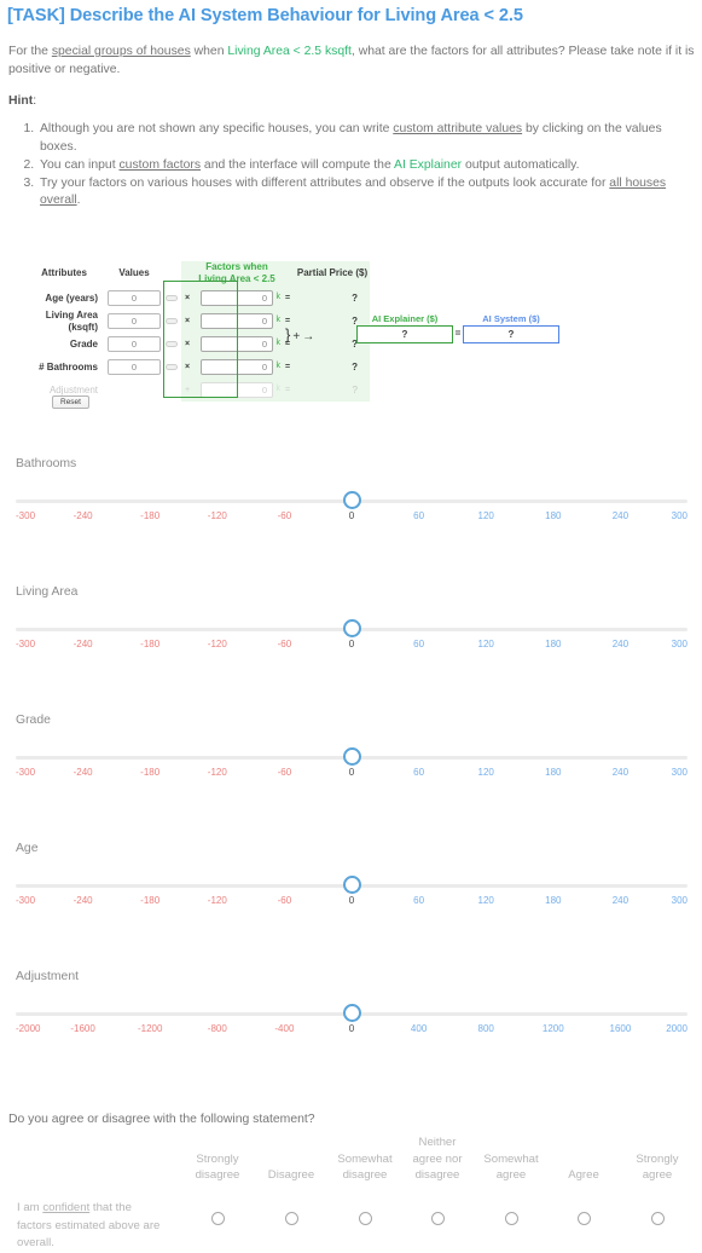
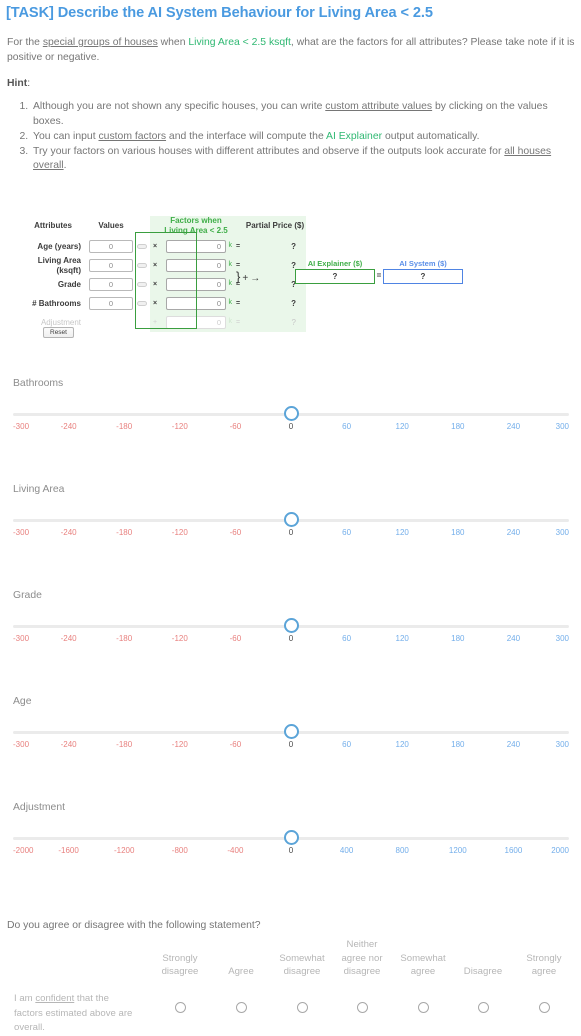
  [TASK] Describe the AI System Behaviour for Living Area < 2.5
  For the special groups of houses when Living Area < 2.5 ksqft, what are the factors for all attributes? Please take note if it is positive or negative.
  Hint:
  Although you are not shown any specific houses, you can write custom attribute values by clicking on the values boxes.
  You can input custom factors and the interface will compute the AI Explainer output automatically.
  Try your factors on various houses with different attributes and observe if the outputs look accurate for all houses overall.
  Attributes	Values			Factors when Living Area < 2.5		Partial Price ($)
  Age (years)	0			0		?
  Living Area (ksqft)	0			0		?
  Grade	0			0		?
  # Bathrooms	0			0		?
  Adjustment				0		?
  }+→
  AI Explainer ($)
  ?
  =
  AI System ($)
  ?
  Bathrooms
  -300
  -240
  -180
  -120
  -60
  0
  60
  120
  180
  240
  300
  Living Area
  -300
  -240
  -180
  -120
  -60
  0
  60
  120
  180
  240
  300
  Grade
  -300
  -240
  -180
  -120
  -60
  0
  60
  120
  180
  240
  300
  Age
  -300
  -240
  -180
  -120
  -60
  0
  60
  120
  180
  240
  300
  Adjustment
  -2000
  -1600
  -1200
  -800
  -400
  0
  400
  800
  1200
  1600
  2000
  Do you agree or disagree with the following statement?
  Strongly
  disagree
- Disagree
+ Agree
  Somewhat
  disagree
  Neither
  agree nor
  disagree
  Somewhat
  agree
- Agree
+ Disagree
  Strongly
  agree
  I am confident that the factors estimated above are overall.
